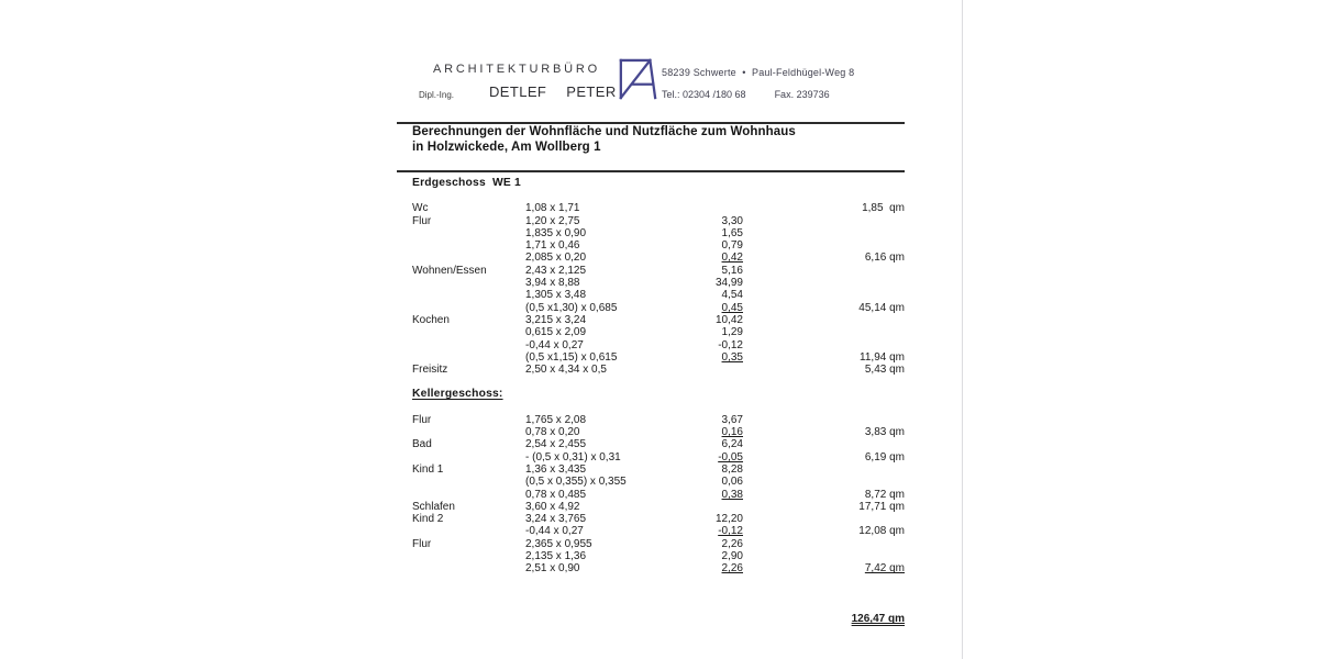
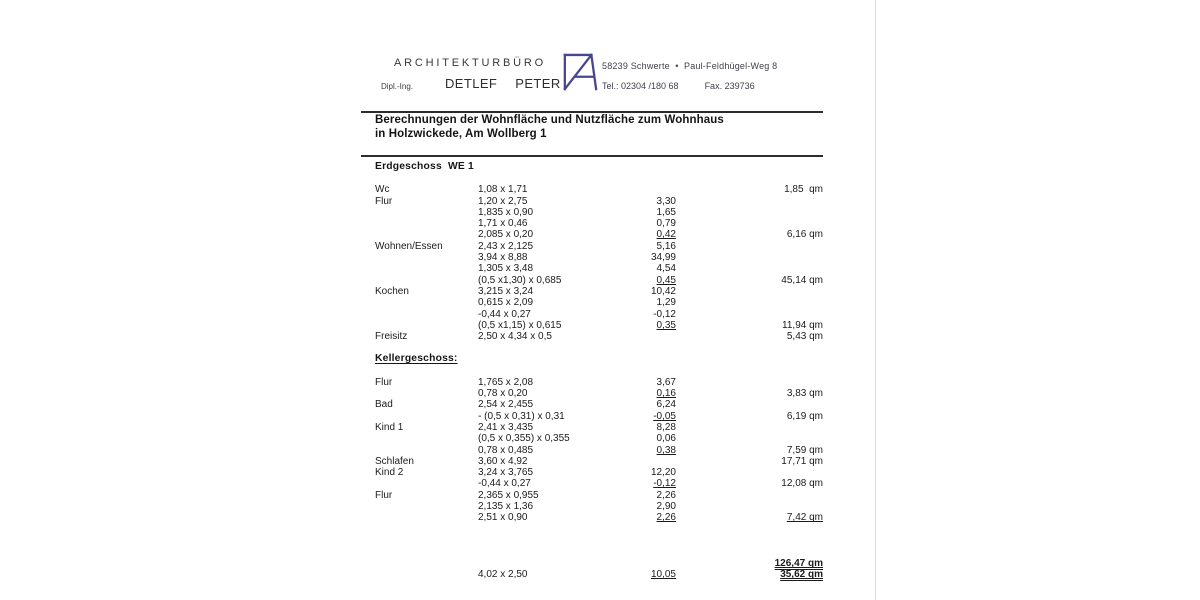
  ARCHITEKTURBÜRO
  Dipl.-Ing.
  DETLEF PETER
  58239 Schwerte • Paul-Feldhügel-Weg 8
  Tel.: 02304 /180 68
  Fax. 239736
  Berechnungen der Wohnfläche und Nutzfläche zum Wohnhaus
  in Holzwickede, Am Wollberg 1
  Erdgeschoss WE 1
  Wc
  1,08 x 1,71
  1,85 qm
  Flur
  1,20 x 2,75
  3,30
  1,835 x 0,90
  1,65
  1,71 x 0,46
  0,79
  2,085 x 0,20
  0,42
  6,16 qm
  Wohnen/Essen
  2,43 x 2,125
  5,16
  3,94 x 8,88
  34,99
  1,305 x 3,48
  4,54
  (0,5 x1,30) x 0,685
  0,45
  45,14 qm
  Kochen
  3,215 x 3,24
  10,42
  0,615 x 2,09
  1,29
  -0,44 x 0,27
  -0,12
  (0,5 x1,15) x 0,615
  0,35
  11,94 qm
  Freisitz
  2,50 x 4,34 x 0,5
  5,43 qm
  Kellergeschoss:
  Flur
  1,765 x 2,08
  3,67
  0,78 x 0,20
  0,16
  3,83 qm
  Bad
  2,54 x 2,455
  6,24
  - (0,5 x 0,31) x 0,31
  -0,05
  6,19 qm
  Kind 1
- 1,36 x 3,435
+ 2,41 x 3,435
  8,28
  (0,5 x 0,355) x 0,355
  0,06
  0,78 x 0,485
  0,38
- 8,72 qm
+ 7,59 qm
  Schlafen
  3,60 x 4,92
  17,71 qm
  Kind 2
  3,24 x 3,765
  12,20
  -0,44 x 0,27
  -0,12
  12,08 qm
  Flur
  2,365 x 0,955
  2,26
  2,135 x 1,36
  2,90
  2,51 x 0,90
  2,26
  7,42 qm
  126,47 qm
+ 4,02 x 2,50
+ 10,05
+ 35,62 qm
